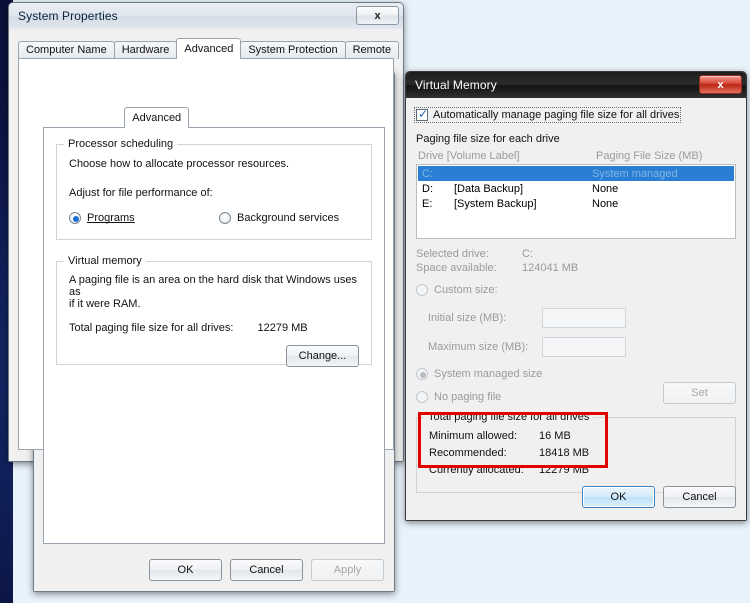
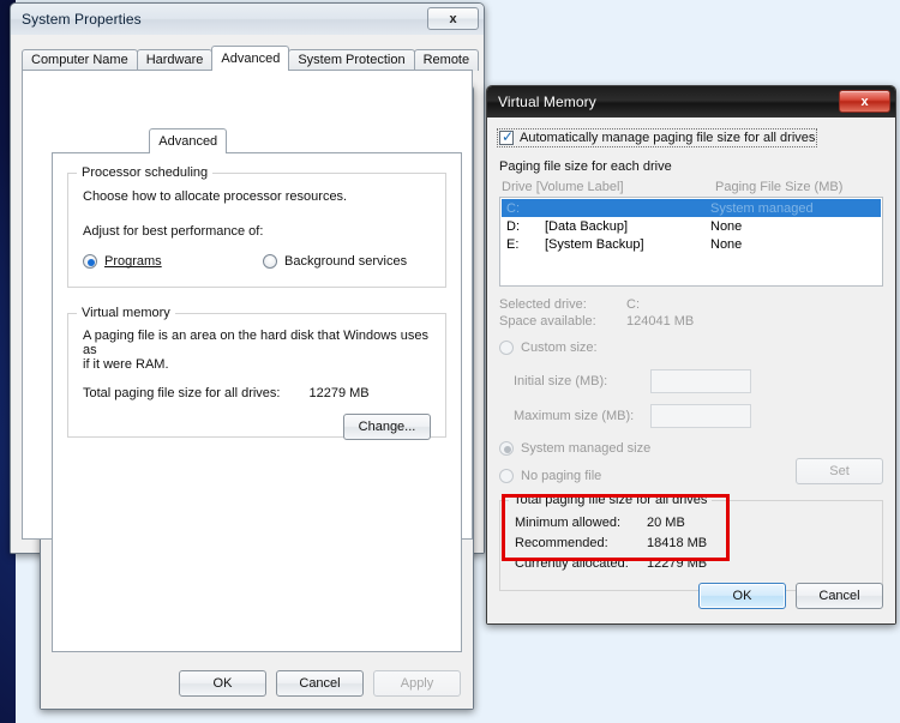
  System Properties
  x
  Computer Name
  Hardware
  Advanced
  System Protection
  Remote
  Advanced
  Processor scheduling
  Choose how to allocate processor resources.
- Adjust for file performance of:
+ Adjust for best performance of:
  Programs
  Background services
  Virtual memory
  A paging file is an area on the hard disk that Windows uses as
  if it were RAM.
  Total paging file size for all drives:
  12279 MB
  Change...
  OK
  Cancel
  Apply
  Virtual Memory
  x
  Automatically manage paging file size for all drives
  Paging file size for each drive
  Drive [Volume Label]
  Paging File Size (MB)
  C:
  System managed
  D:
  [Data Backup]
  None
  E:
  [System Backup]
  None
  Selected drive:
  C:
  Space available:
  124041 MB
  Custom size:
  Initial size (MB):
  Maximum size (MB):
  System managed size
  No paging file
  Set
  Total paging file size for all drives
  Minimum allowed:
- 16 MB
+ 20 MB
  Recommended:
  18418 MB
  Currently allocated:
  12279 MB
  OK
  Cancel
